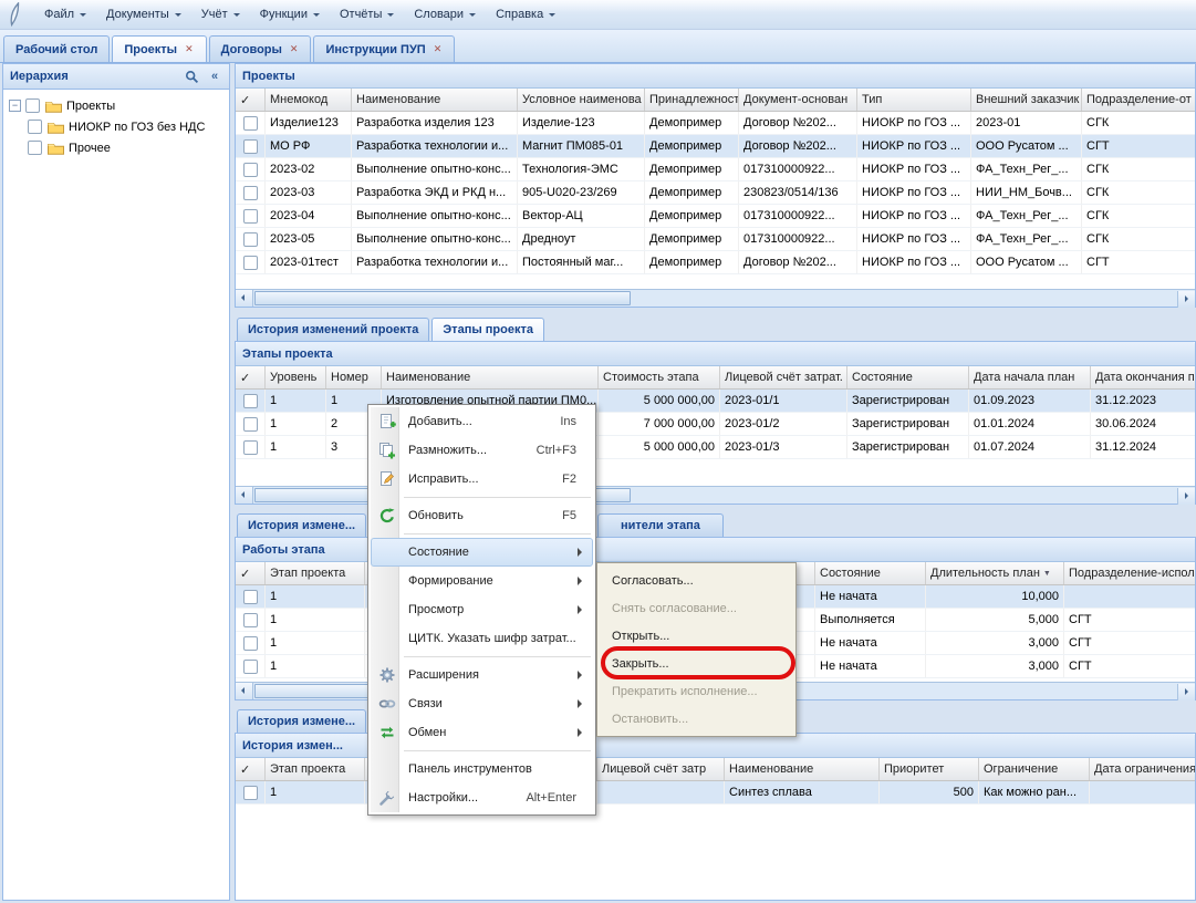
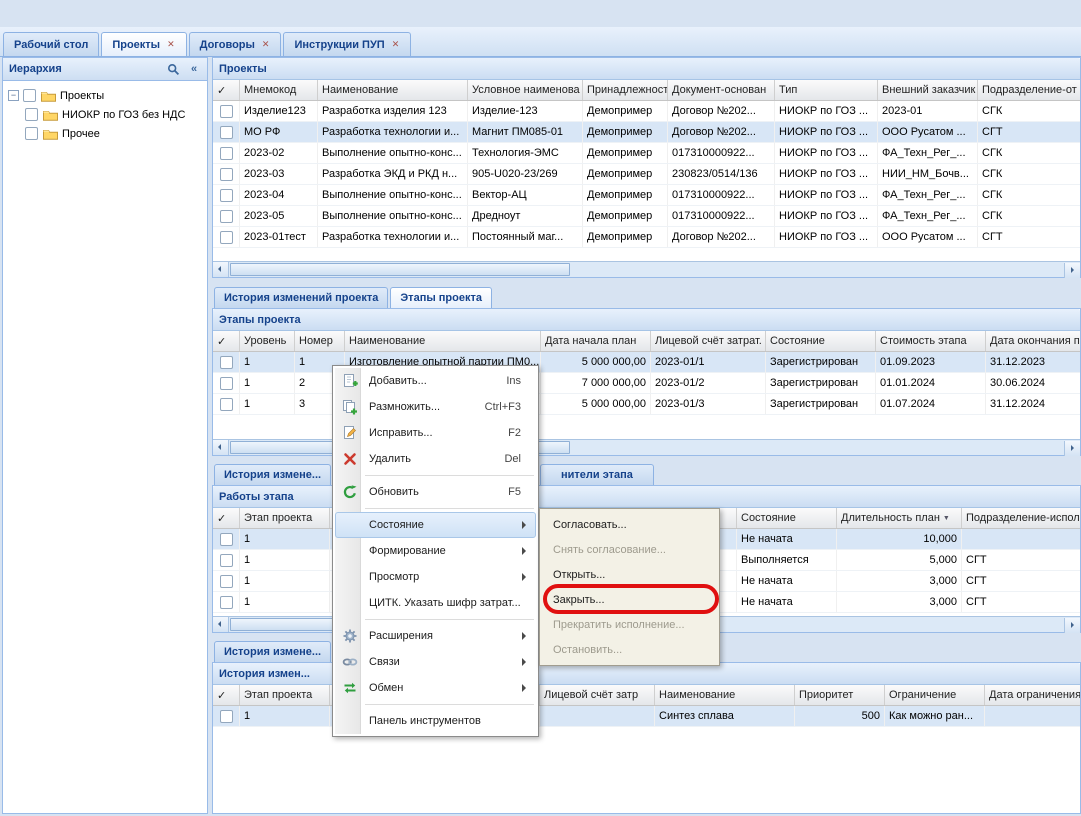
- Файл
- Документы
- Учёт
- Функции
- Отчёты
- Словари
- Справка
  Рабочий стол
  Проекты
  ✕
  Договоры
  ✕
  Инструкции ПУП
  ✕
  Иерархия
  «
  −
  Проекты
  НИОКР по ГОЗ без НДС
  Прочее
  Проекты
  ✓
  Мнемокод
  Наименование
  Условное наименова
  Принадлежност
  Документ-основан
  Тип
  Внешний заказчик
  Подразделение-от
  Изделие123
  Разработка изделия 123
  Изделие-123
  Демопример
  Договор №202...
  НИОКР по ГОЗ ...
  2023-01
  СГК
  МО РФ
  Разработка технологии и...
  Магнит ПМ085-01
  Демопример
  Договор №202...
  НИОКР по ГОЗ ...
  ООО Русатом ...
  СГТ
  2023-02
  Выполнение опытно-конс...
  Технология-ЭМС
  Демопример
  017310000922...
  НИОКР по ГОЗ ...
  ФА_Техн_Рег_...
  СГК
  2023-03
  Разработка ЭКД и РКД н...
  905-U020-23/269
  Демопример
  230823/0514/136
  НИОКР по ГОЗ ...
  НИИ_НМ_Бочв...
  СГК
  2023-04
  Выполнение опытно-конс...
  Вектор-АЦ
  Демопример
  017310000922...
  НИОКР по ГОЗ ...
  ФА_Техн_Рег_...
  СГК
  2023-05
  Выполнение опытно-конс...
  Дредноут
  Демопример
  017310000922...
  НИОКР по ГОЗ ...
  ФА_Техн_Рег_...
  СГК
  2023-01тест
  Разработка технологии и...
  Постоянный маг...
  Демопример
  Договор №202...
  НИОКР по ГОЗ ...
  ООО Русатом ...
  СГТ
  История изменений проекта
  Этапы проекта
  Этапы проекта
  ✓
  Уровень
  Номер
  Наименование
- Стоимость этапа
+ Дата начала план
  Лицевой счёт затрат.
  Состояние
- Дата начала план
+ Стоимость этапа
  Дата окончания п
  1
  1
  Изготовление опытной партии ПМ0...
  5 000 000,00
  2023-01/1
  Зарегистрирован
  01.09.2023
  31.12.2023
  1
  2
  7 000 000,00
  2023-01/2
  Зарегистрирован
  01.01.2024
  30.06.2024
  1
  3
  5 000 000,00
  2023-01/3
  Зарегистрирован
  01.07.2024
  31.12.2024
  История измене...
  нители этапа
  Работы этапа
  ✓
  Этап проекта
  Состояние
  Длительность план
  Подразделение-испол
  1
  Не начата
  10,000
  1
  Выполняется
  5,000
  СГТ
  1
  Не начата
  3,000
  СГТ
  1
  Не начата
  3,000
  СГТ
  История измене...
  История измен...
  ✓
  Этап проекта
  Лицевой счёт затр
  Наименование
  Приоритет
  Ограничение
  Дата ограничения
  1
  Синтез сплава
  500
  Как можно ран...
  Добавить...
  Ins
  Размножить...
  Ctrl+F3
  Исправить...
  F2
+ Удалить
+ Del
  Обновить
  F5
  Состояние
  Формирование
  Просмотр
  ЦИТК. Указать шифр затрат...
  Расширения
  Связи
  Обмен
  Панель инструментов
- Настройки...
- Alt+Enter
  Согласовать...
  Снять согласование...
  Открыть...
  Закрыть...
  Прекратить исполнение...
  Остановить...
